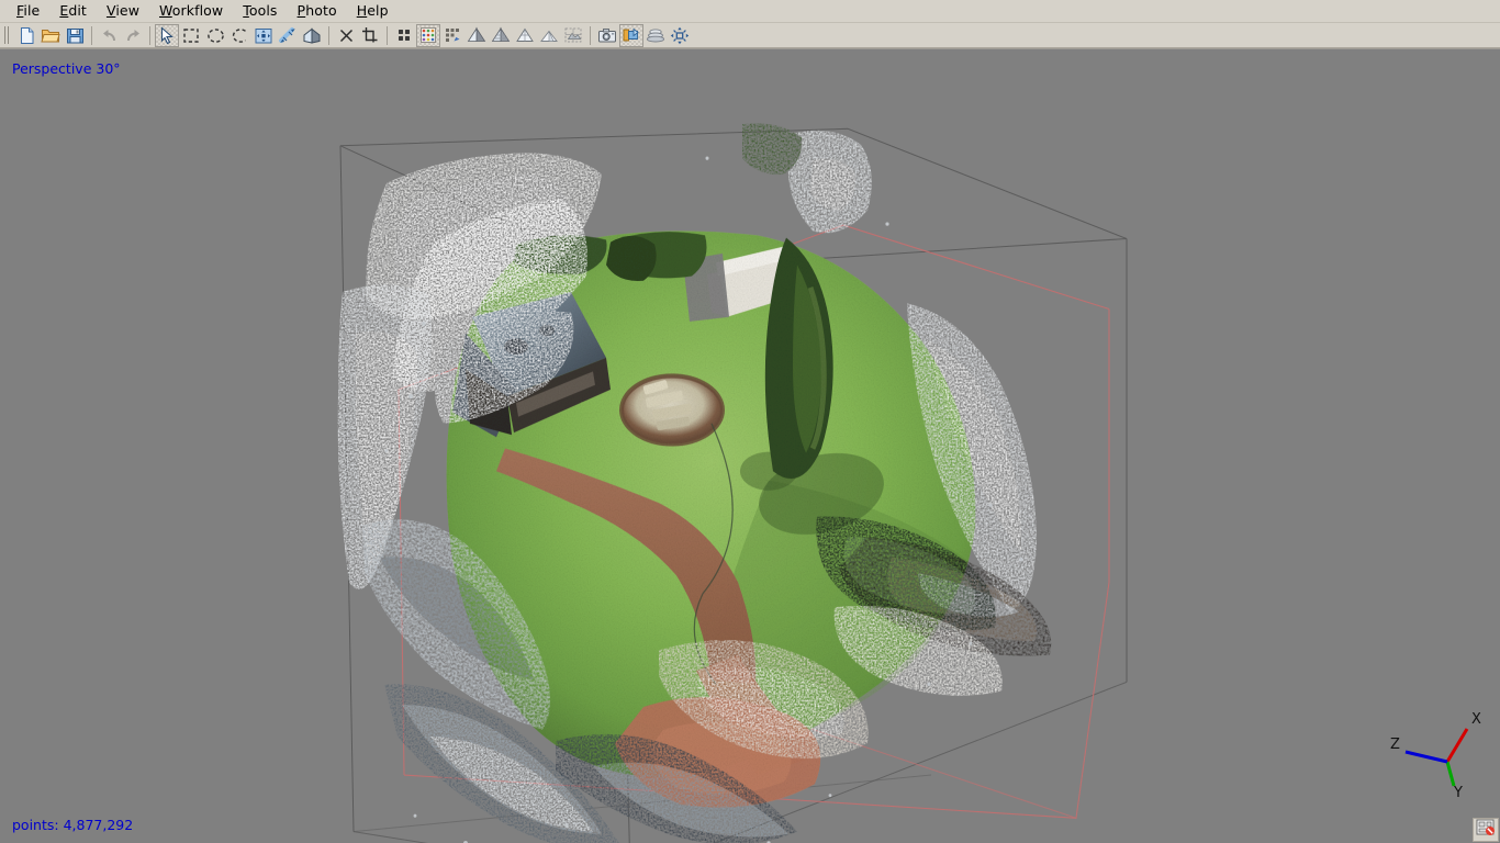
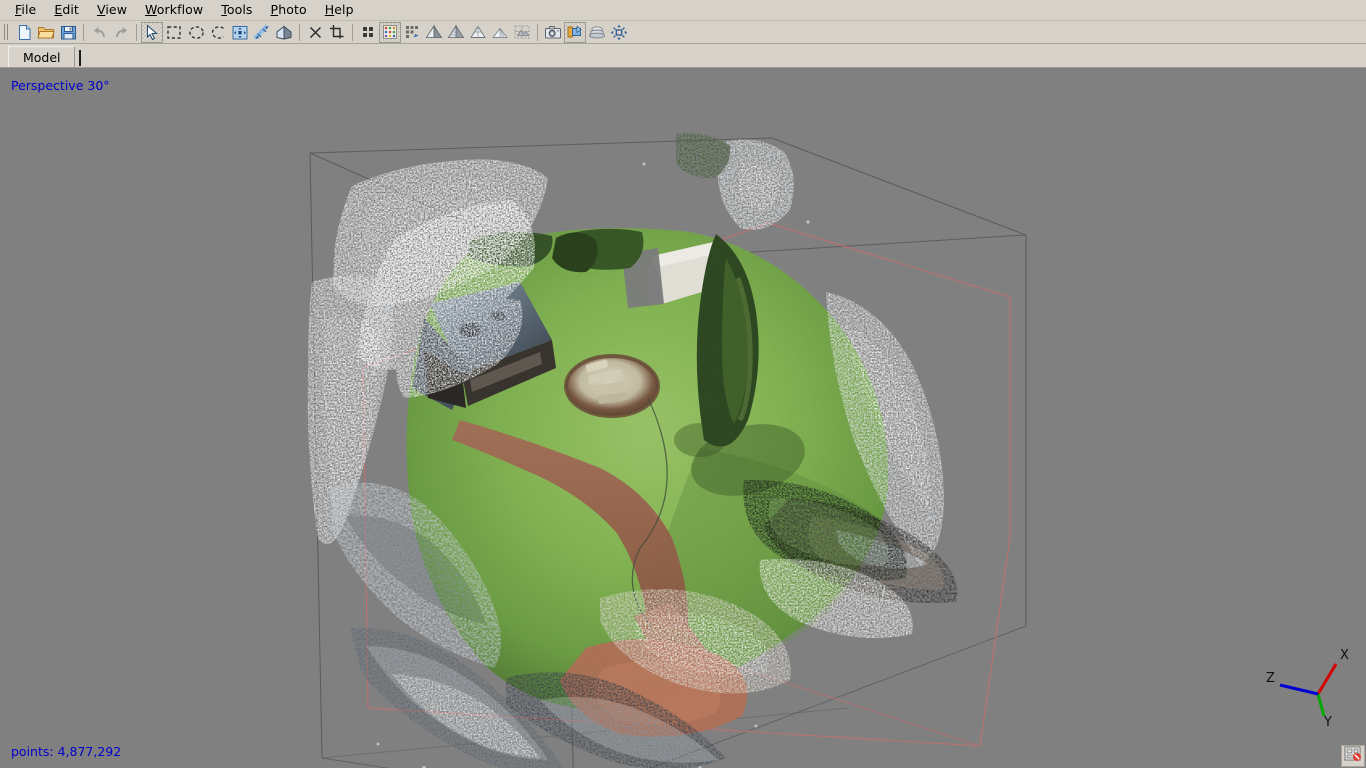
  File
  Edit
  View
  Workflow
  Tools
  Photo
  Help
+ Model
  Perspective 30°
  points: 4,877,292
  X
  Y
  Z
